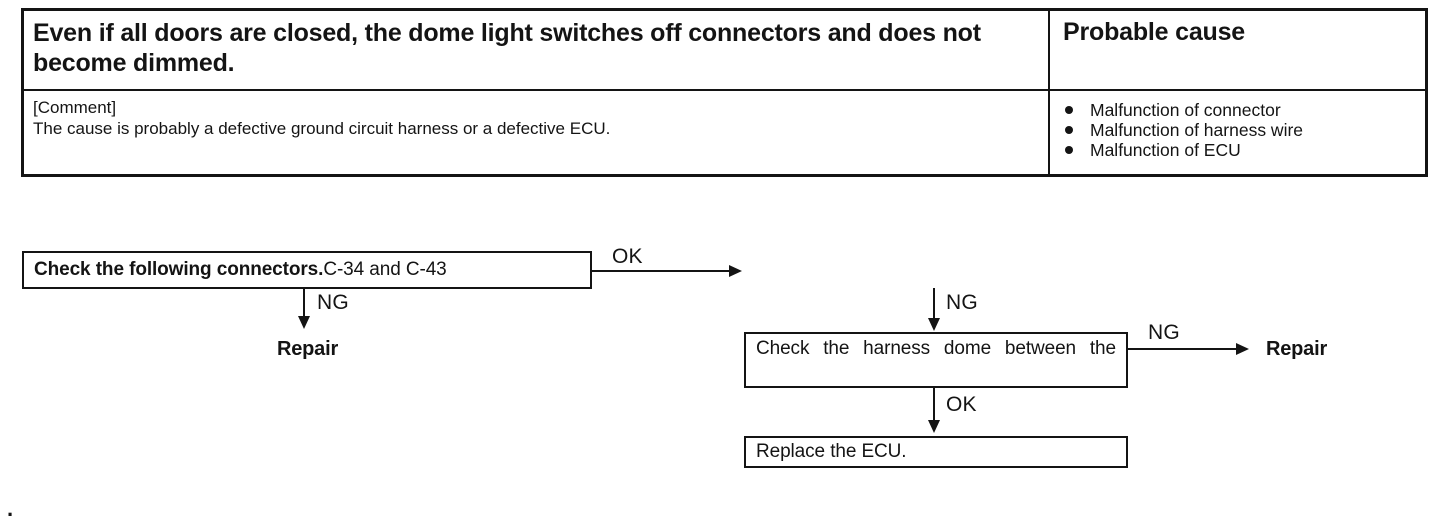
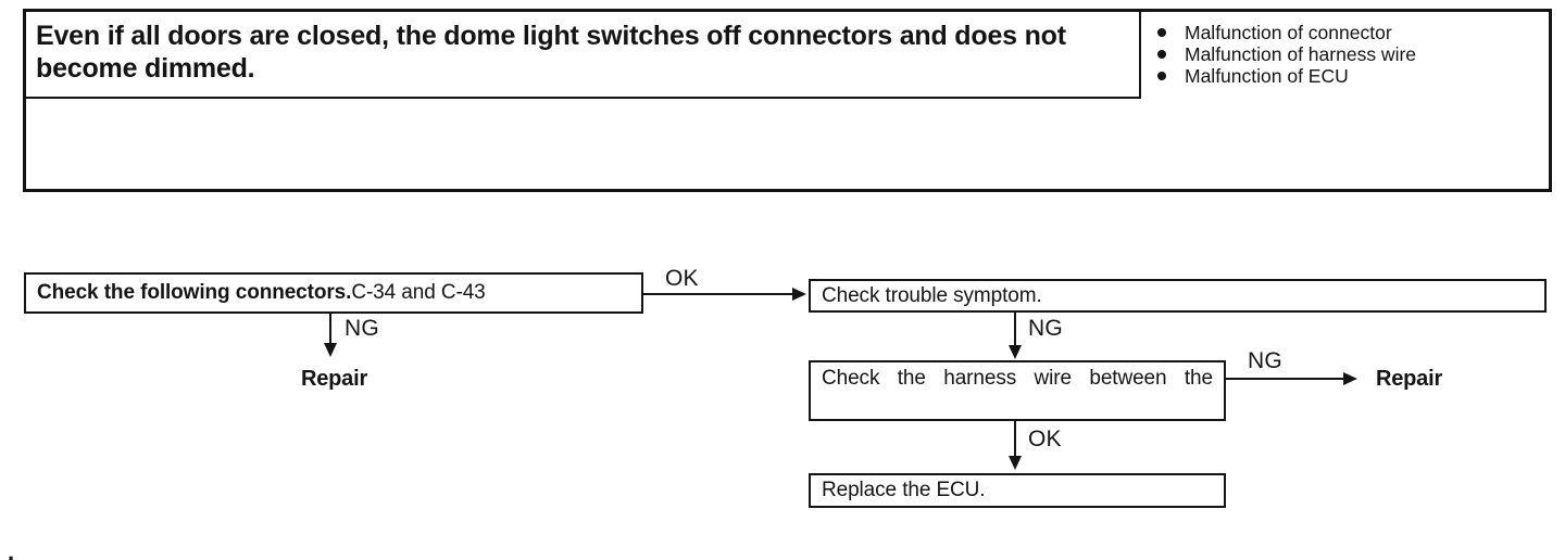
  Even if all doors are closed, the dome light switches off connectors and does not become dimmed.
- Probable cause
- [Comment]
- The cause is probably a defective ground circuit harness or a defective ECU.
  Malfunction of connector
  Malfunction of harness wire
  Malfunction of ECU
  Check the following connectors.
  C-34 and C-43
  OK
  NG
  Repair
+ Check trouble symptom.
  NG
- Check the harness dome between the
+ Check the harness wire between the
  NG
  Repair
  OK
  Replace the ECU.
  .
